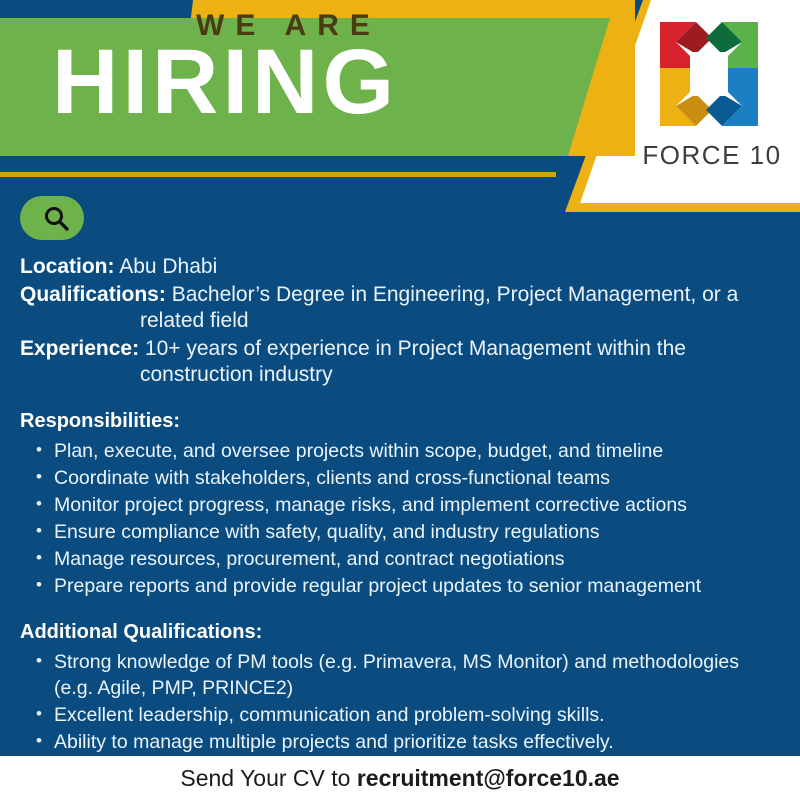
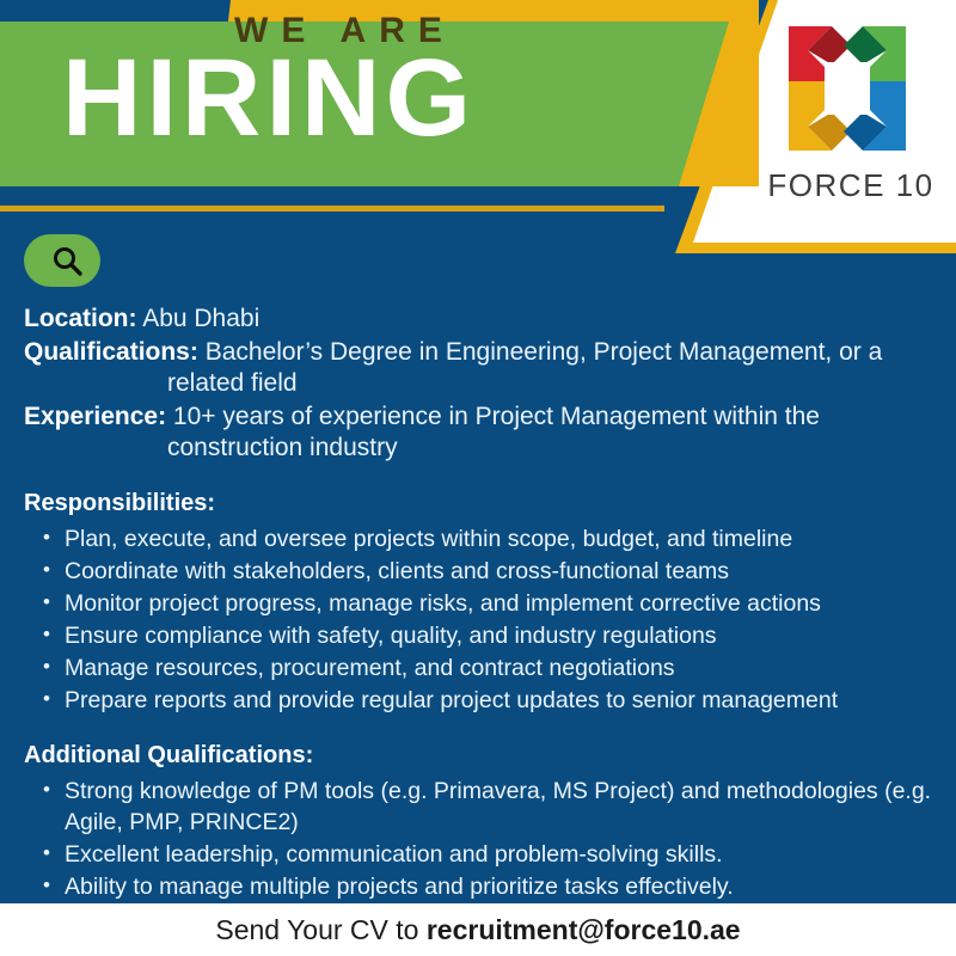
  WE ARE
  HIRING
  FORCE 10
  Location: Abu Dhabi
  Qualifications: Bachelor’s Degree in Engineering, Project Management, or a
  related field
  Experience: 10+ years of experience in Project Management within the
  construction industry
  Responsibilities:
  Plan, execute, and oversee projects within scope, budget, and timeline
  Coordinate with stakeholders, clients and cross-functional teams
  Monitor project progress, manage risks, and implement corrective actions
  Ensure compliance with safety, quality, and industry regulations
  Manage resources, procurement, and contract negotiations
  Prepare reports and provide regular project updates to senior management
  Additional Qualifications:
- Strong knowledge of PM tools (e.g. Primavera, MS Monitor) and methodologies (e.g. Agile, PMP, PRINCE2)
+ Strong knowledge of PM tools (e.g. Primavera, MS Project) and methodologies (e.g. Agile, PMP, PRINCE2)
  Excellent leadership, communication and problem-solving skills.
  Ability to manage multiple projects and prioritize tasks effectively.
  Send Your CV to recruitment@force10.ae
